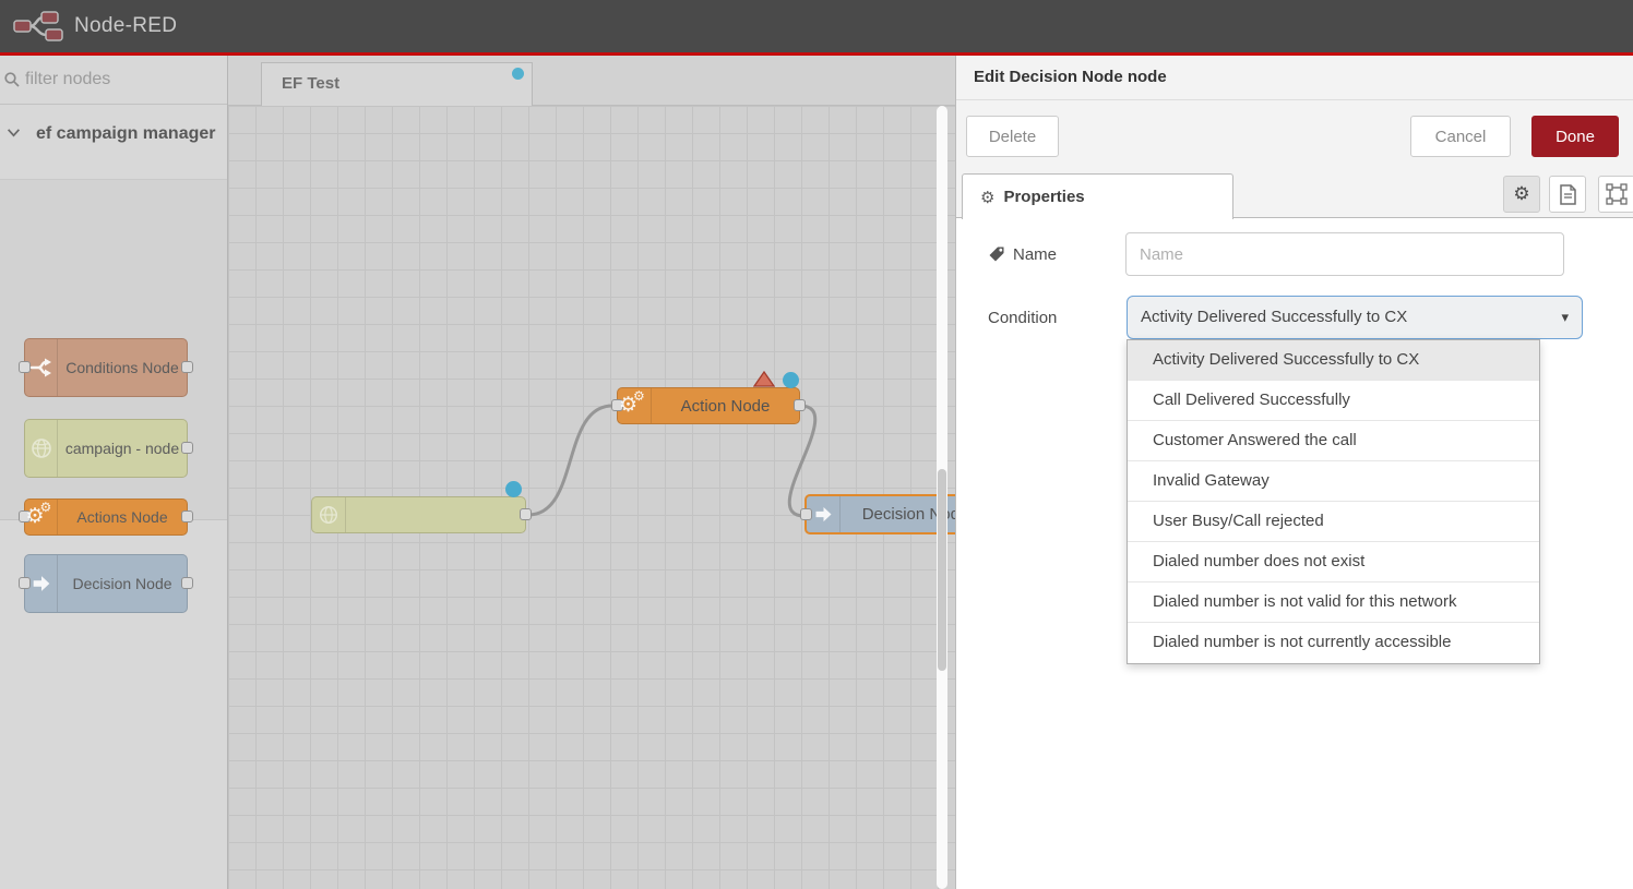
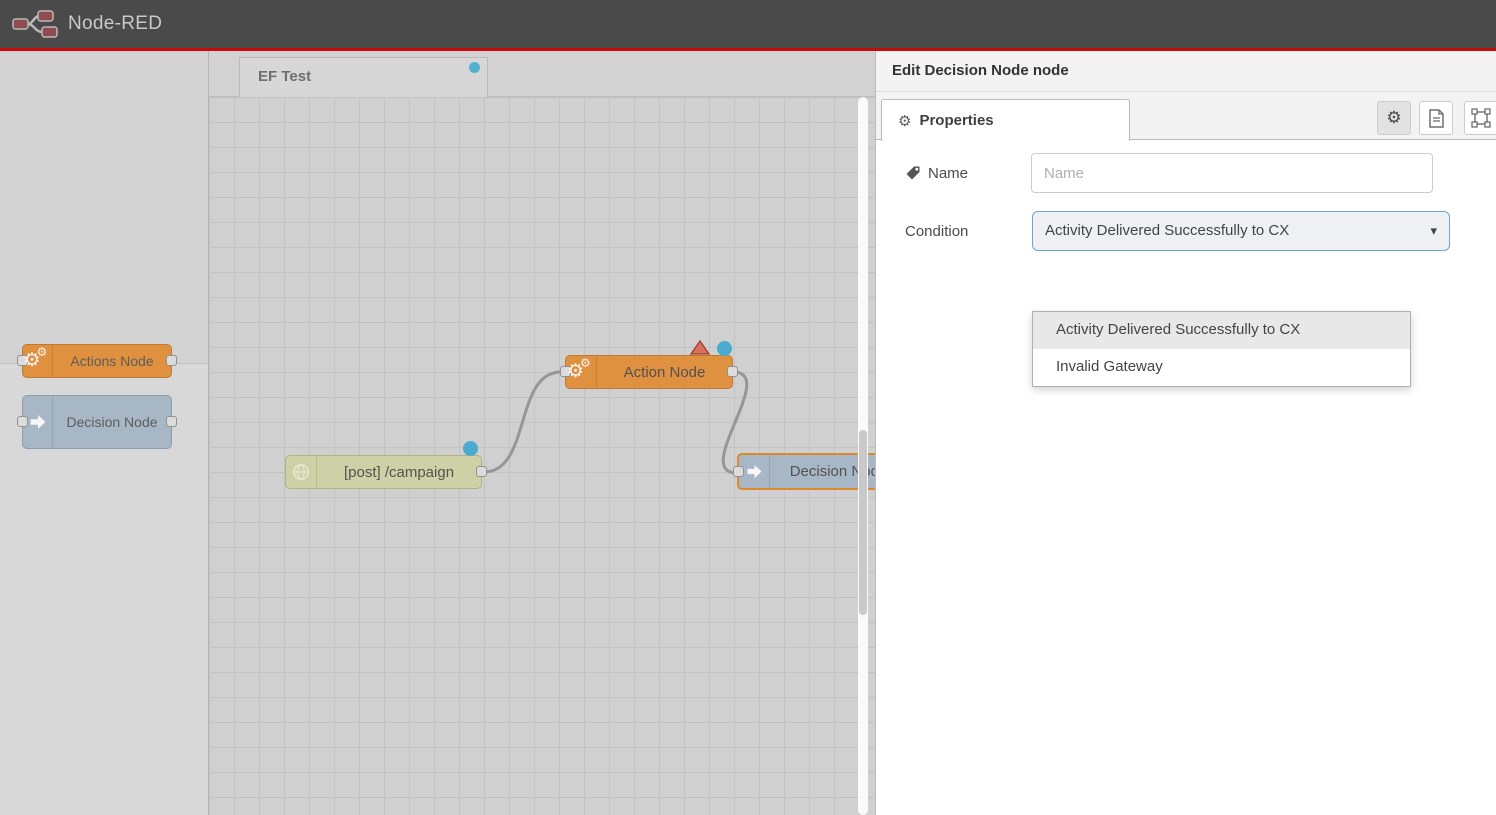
  Node-RED
- filter nodes
- ef campaign manager
- Conditions Node
- campaign - node
  ⚙
  ⚙
  Actions Node
  Decision Node
  EF Test
+ [post] /campaign
  ⚙
  ⚙
  Action Node
  Decision N
  Edit Decision Node node
- Delete
- Cancel
- Done
  ⚙
  Properties
  ⚙
  Name
  Name
  Condition
  Activity Delivered Successfully to CX
  ▾
  Activity Delivered Successfully to CX
- Call Delivered Successfully
- Customer Answered the call
  Invalid Gateway
- User Busy/Call rejected
- Dialed number does not exist
- Dialed number is not valid for this network
- Dialed number is not currently accessible
